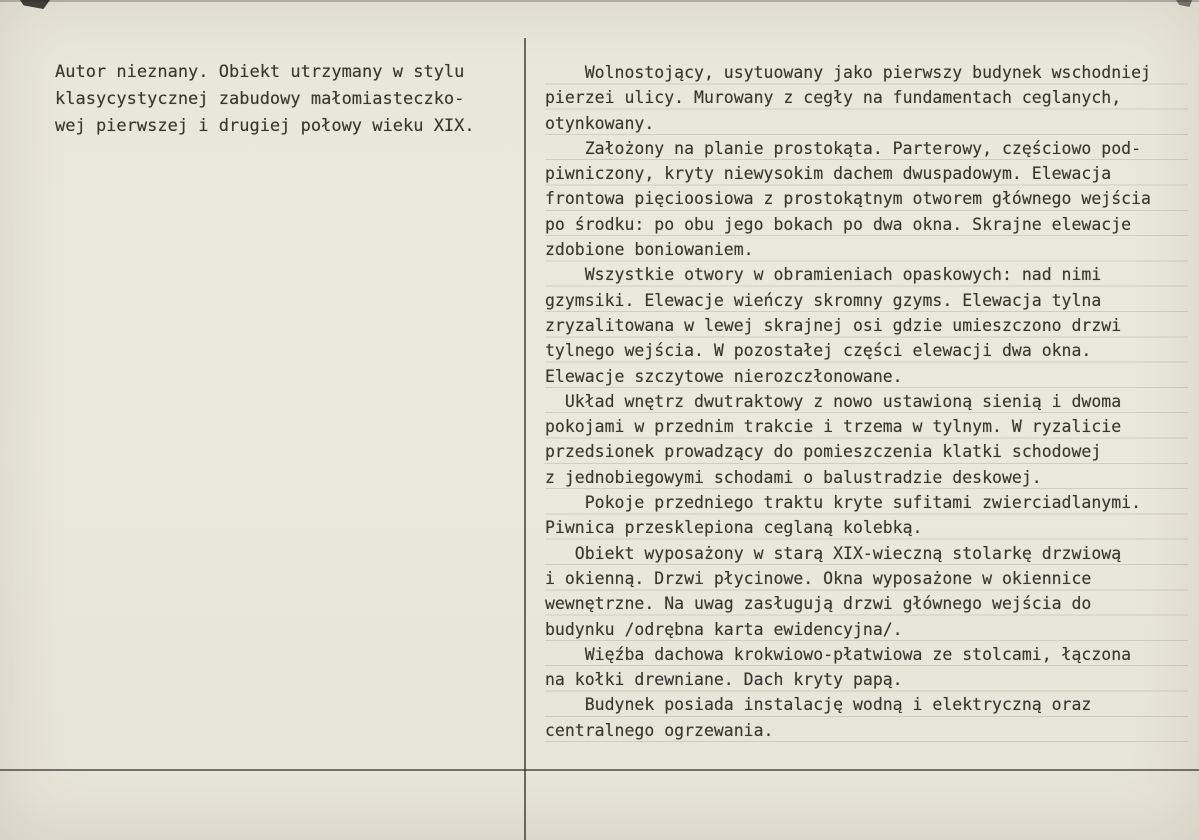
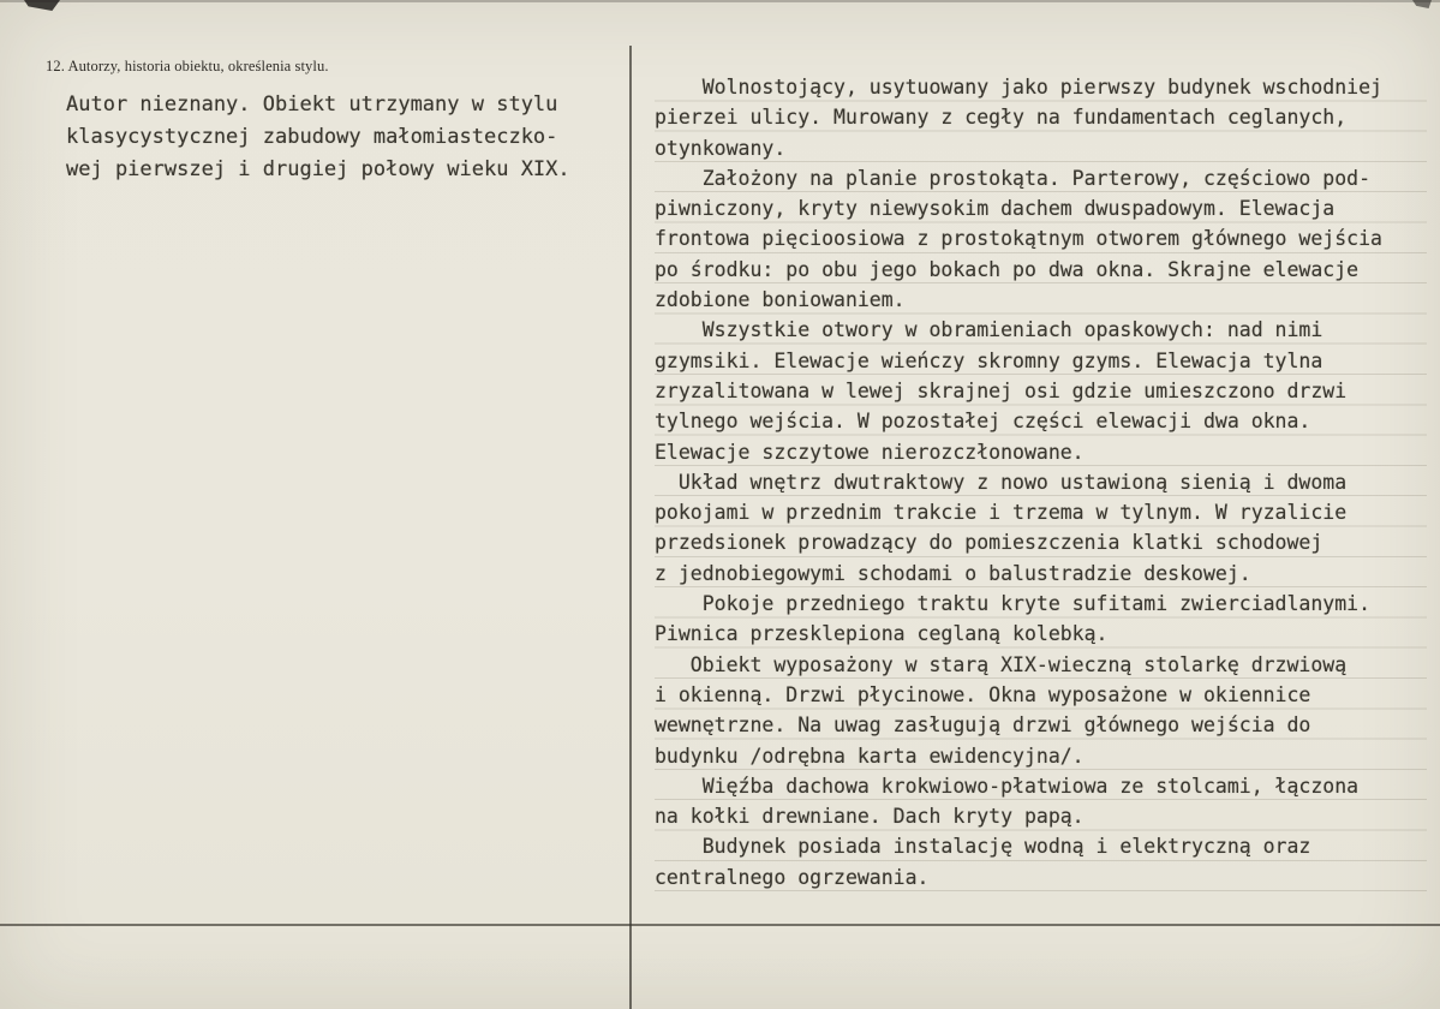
+ 12. Autorzy, historia obiektu, określenia stylu.
  Autor nieznany. Obiekt utrzymany w stylu
  klasycystycznej zabudowy małomiasteczko-
  wej pierwszej i drugiej połowy wieku XIX.
  Wolnostojący, usytuowany jako pierwszy budynek wschodniej
  pierzei ulicy. Murowany z cegły na fundamentach ceglanych,
  otynkowany.
  Założony na planie prostokąta. Parterowy, częściowo pod-
  piwniczony, kryty niewysokim dachem dwuspadowym. Elewacja
  frontowa pięcioosiowa z prostokątnym otworem głównego wejścia
  po środku: po obu jego bokach po dwa okna. Skrajne elewacje
  zdobione boniowaniem.
  Wszystkie otwory w obramieniach opaskowych: nad nimi
  gzymsiki. Elewacje wieńczy skromny gzyms. Elewacja tylna
  zryzalitowana w lewej skrajnej osi gdzie umieszczono drzwi
  tylnego wejścia. W pozostałej części elewacji dwa okna.
  Elewacje szczytowe nierozczłonowane.
  Układ wnętrz dwutraktowy z nowo ustawioną sienią i dwoma
  pokojami w przednim trakcie i trzema w tylnym. W ryzalicie
  przedsionek prowadzący do pomieszczenia klatki schodowej
  z jednobiegowymi schodami o balustradzie deskowej.
  Pokoje przedniego traktu kryte sufitami zwierciadlanymi.
  Piwnica przesklepiona ceglaną kolebką.
  Obiekt wyposażony w starą XIX-wieczną stolarkę drzwiową
  i okienną. Drzwi płycinowe. Okna wyposażone w okiennice
  wewnętrzne. Na uwag zasługują drzwi głównego wejścia do
  budynku /odrębna karta ewidencyjna/.
  Więźba dachowa krokwiowo-płatwiowa ze stolcami, łączona
  na kołki drewniane. Dach kryty papą.
  Budynek posiada instalację wodną i elektryczną oraz
  centralnego ogrzewania.
